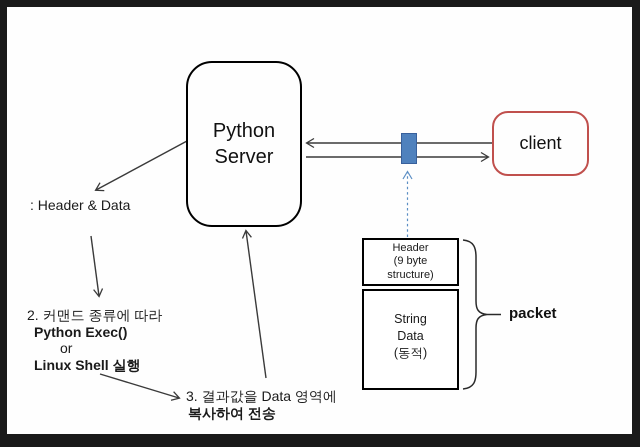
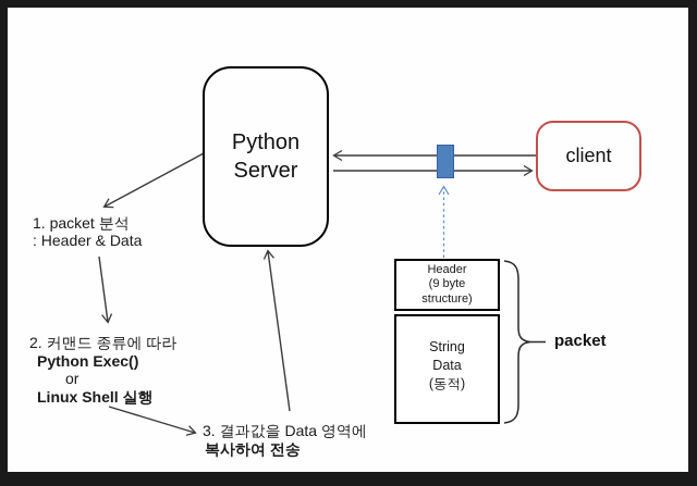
  Python
  Server
  client
  Header
  (9 byte
  structure)
  String
  Data
  (동적)
  packet
+ 1. packet 분석
  : Header & Data
  2. 커맨드 종류에 따라
  Python Exec()
  or
  Linux Shell 실행
  3. 결과값을 Data 영역에
  복사하여 전송
